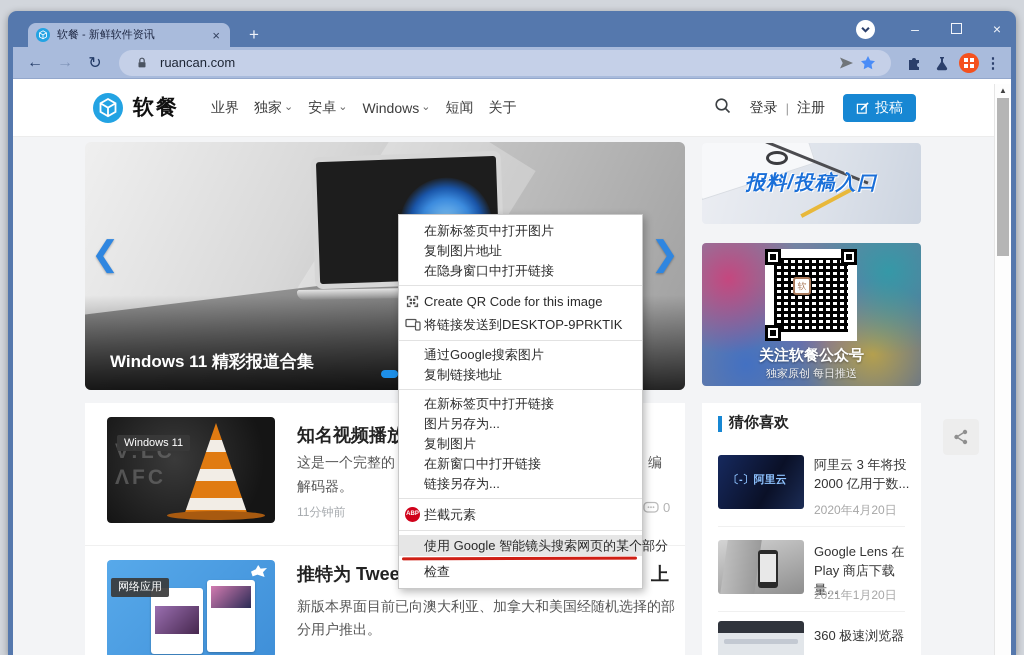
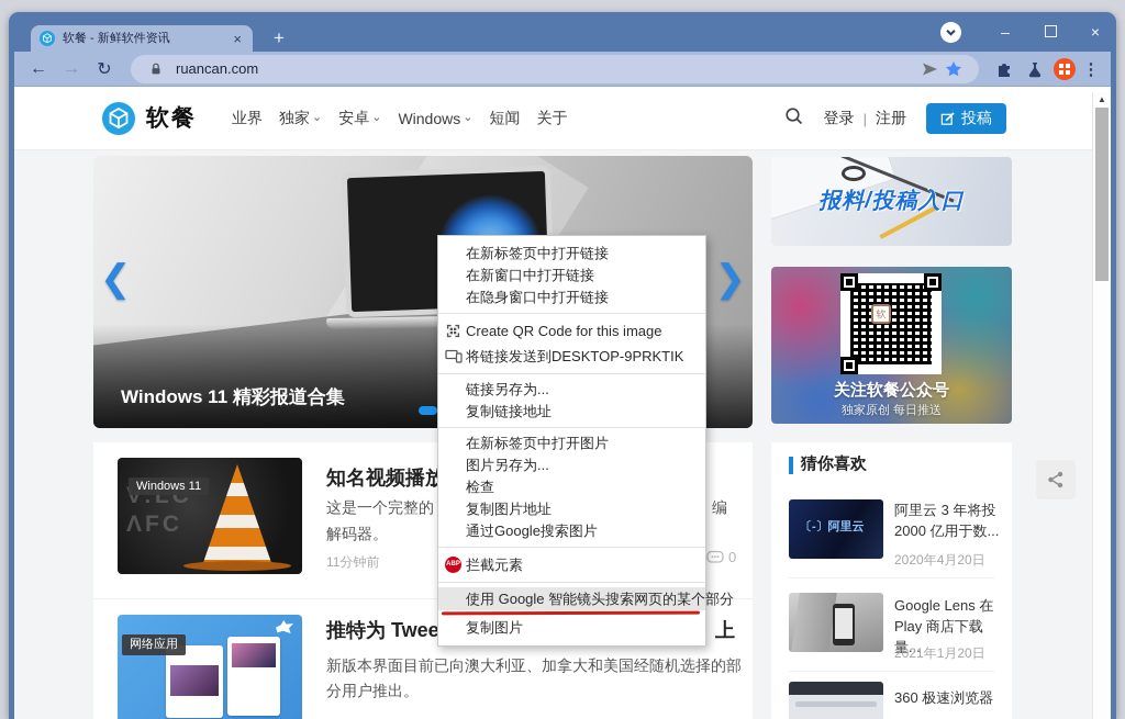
  软餐 - 新鲜软件资讯
  ×
  +
  –
  ×
  ←
  →
  ↻
  ruancan.com
  ⋮
  软餐
  业界
  独家
  ⌄
  安卓
  ⌄
  Windows
  ⌄
  短闻
  关于
  登录
  |
  注册
  投稿
  Windows 11 精彩报道合集
  ❮
  ❯
  V:LC
  ΛFC
  Windows 11
  知名视频播放
  这是一个完整的
  编
  解码器。
  11分钟前
  0
  网络应用
  推特为 Twee
  上
  新版本界面目前已向澳大利亚、加拿大和美国经随机选择的部分用户推出。
  报料/投稿入口
  软
  关注软餐公众号
  独家原创 每日推送
  猜你喜欢
  〔-〕阿里云
  阿里云 3 年将投
  2000 亿用于数...
  2020年4月20日
  Google Lens 在
  Play 商店下载量...
  2021年1月20日
  360 极速浏览器
- 在新标签页中打开图片
+ 在新标签页中打开链接
- 复制图片地址
+ 在新窗口中打开链接
  在隐身窗口中打开链接
  Create QR Code for this image
  将链接发送到DESKTOP-9PRKTIK
- 通过Google搜索图片
+ 链接另存为...
  复制链接地址
- 在新标签页中打开链接
+ 在新标签页中打开图片
  图片另存为...
- 复制图片
+ 检查
- 在新窗口中打开链接
+ 复制图片地址
- 链接另存为...
+ 通过Google搜索图片
  拦截元素
  使用 Google 智能镜头搜索网页的某个部分
- 检查
+ 复制图片
  ▲
